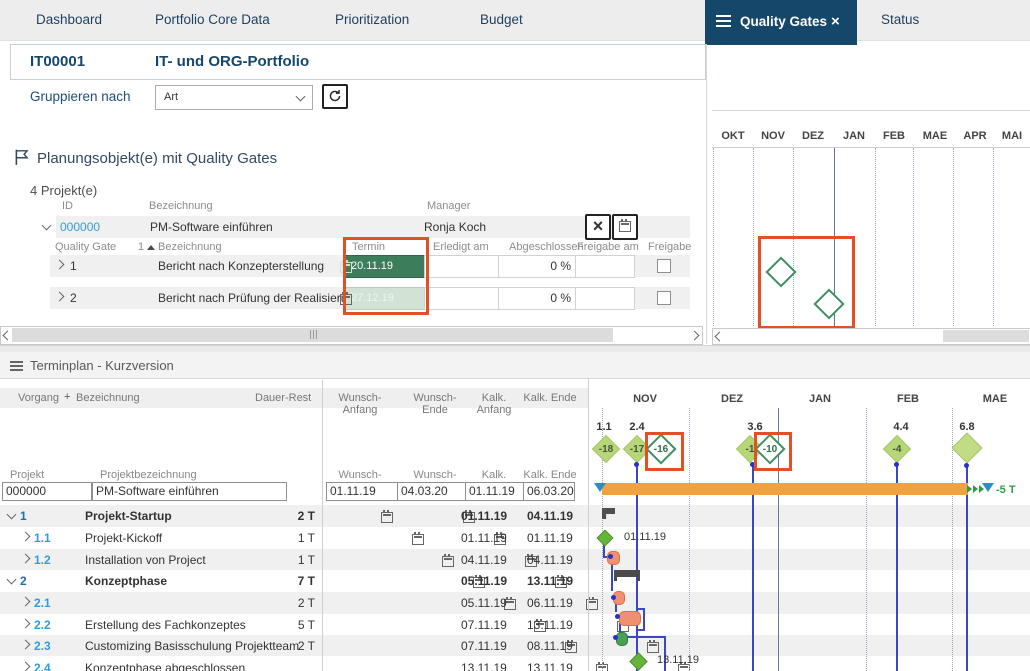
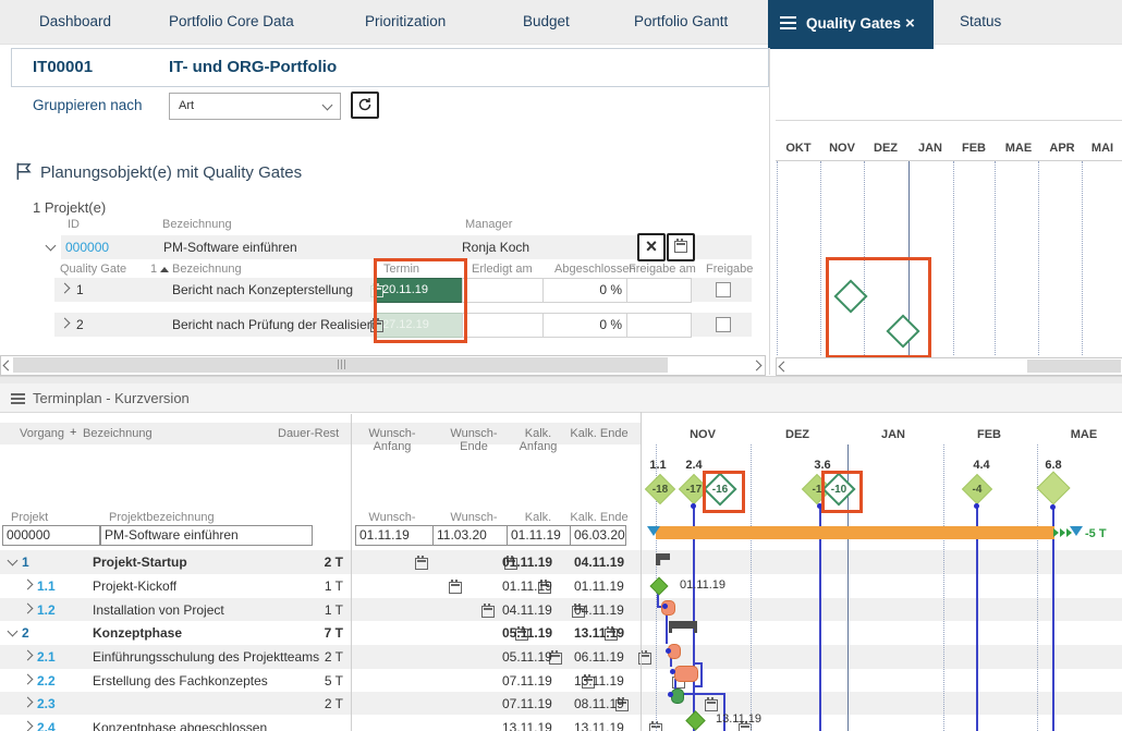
  Dashboard
  Portfolio Core Data
  Prioritization
  Budget
+ Portfolio Gantt
  Quality Gates
  ×
  Status
  IT00001
  IT- und ORG-Portfolio
  Gruppieren nach
  Art
  Planungsobjekt(e) mit Quality Gates
- 4 Projekt(e)
+ 1 Projekt(e)
  ID
  Bezeichnung
  Manager
  000000
  PM-Software einführen
  Ronja Koch
  ×
  Quality Gate
  1
  Bezeichnung
  Termin
  Erledigt am
  Abgeschlossen
  Freigabe am
  Freigabe
  1
  Bericht nach Konzepterstellung
  20.11.19
  0 %
  2
  Bericht nach Prüfung der Realisier
  27.12.19
  0 %
  OKT
  NOV
  DEZ
  JAN
  FEB
  MAE
  APR
  MAI
  Terminplan - Kurzversion
  Vorgang
  +
  Bezeichnung
  Dauer-Rest
  Wunsch-Anfang
  Wunsch-Ende
  Kalk. Anfang
  Kalk. Ende
  Projekt
  Projektbezeichnung
  Kalk. Ende
  000000
  PM-Software einführen
  01.11.19
- 04.03.20
+ 11.03.20
  01.11.19
  06.03.20
  1
  Projekt-Startup
  2 T
  01.11.19
  04.11.19
  1.1
  Projekt-Kickoff
  1 T
  01.11.19
  01.11.19
  1.2
  Installation von Project
  1 T
  04.11.19
  04.11.19
  2
  Konzeptphase
  7 T
  05.11.19
  13.11.19
  2.1
+ Einführungsschulung des Projektteams
  2 T
  05.11.19
  06.11.19
  2.2
  Erstellung des Fachkonzeptes
  5 T
  07.11.19
  13.11.19
  2.3
- Customizing Basisschulung Projektteam
  2 T
  07.11.19
  08.11.19
  2.4
  Konzeptphase abgeschlossen
  13.11.19
  13.11.19
  NOV
  DEZ
  JAN
  FEB
  MAE
  1.1
  2.4
  3.6
  4.4
  6.8
  -18
  -17
  -1
  -16
  -10
  -4
  -5 T
  01.11.19
  13.11.19
